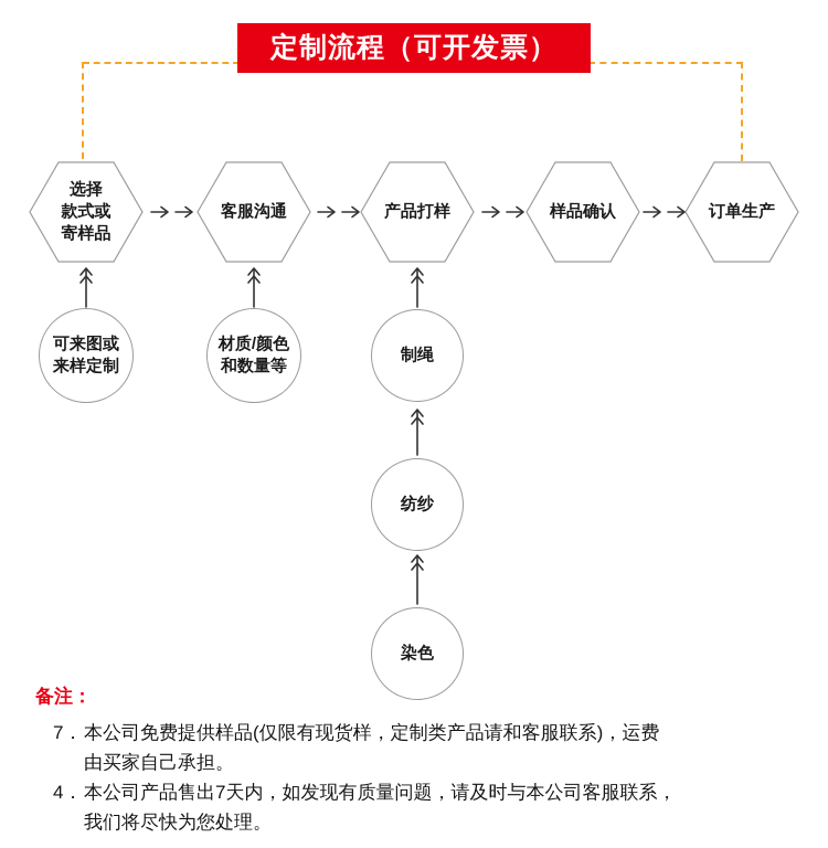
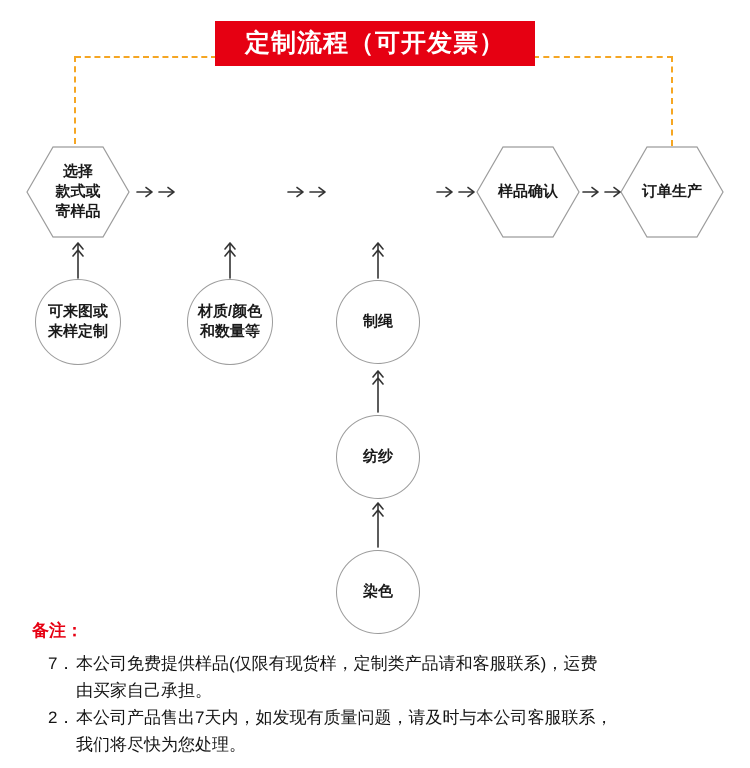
  定制流程（可开发票）
  选择
  款式或
  寄样品
- 客服沟通
- 产品打样
  样品确认
  订单生产
  可来图或
  来样定制
  材质/颜色
  和数量等
  制绳
  纺纱
  染色
  备注：
  7．
  本公司免费提供样品(仅限有现货样，定制类产品请和客服联系)，运费
  由买家自己承担。
- 4．
+ 2．
  本公司产品售出7天内，如发现有质量问题，请及时与本公司客服联系，
  我们将尽快为您处理。
